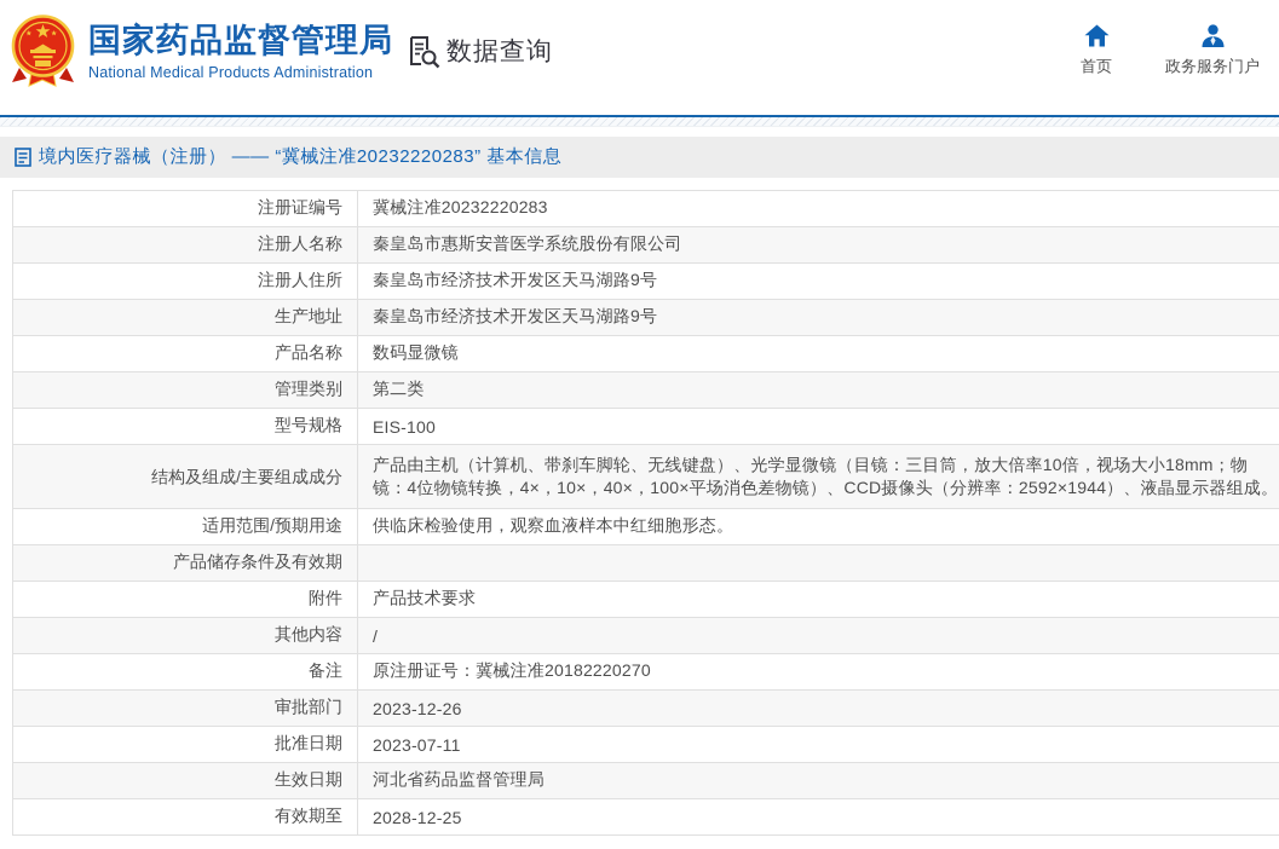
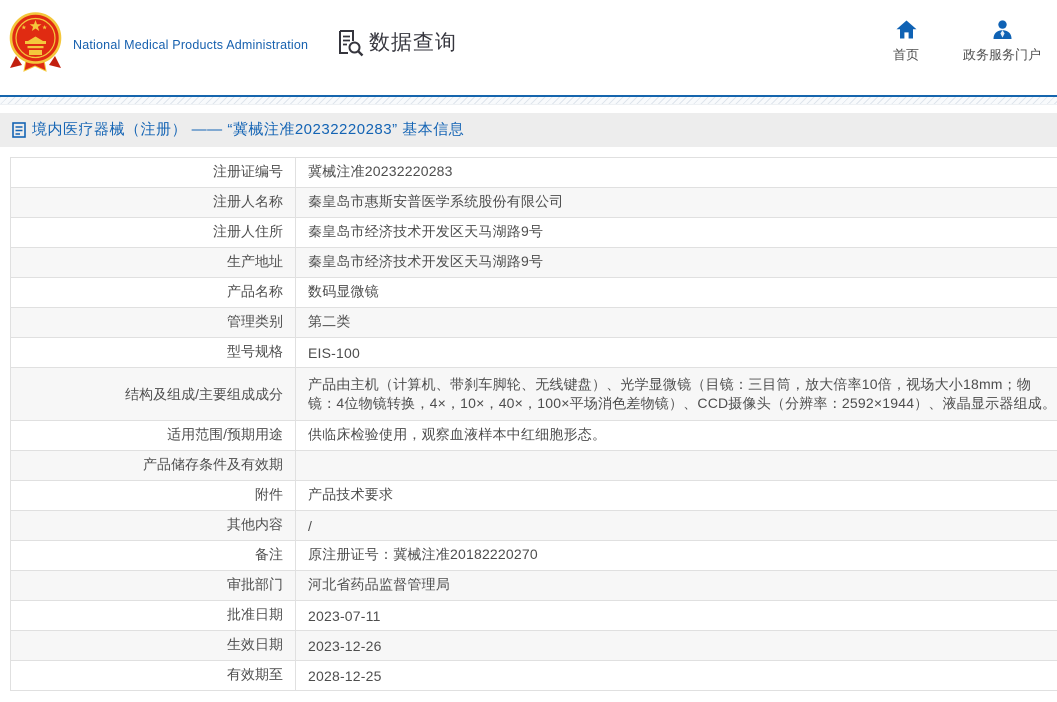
- 国家药品监督管理局
  National Medical Products Administration
  数据查询
  首页
  政务服务门户
  境内医疗器械（注册） —— “冀械注准20232220283” 基本信息
  注册证编号	冀械注准20232220283
  注册人名称	秦皇岛市惠斯安普医学系统股份有限公司
  注册人住所	秦皇岛市经济技术开发区天马湖路9号
  生产地址	秦皇岛市经济技术开发区天马湖路9号
  产品名称	数码显微镜
  管理类别	第二类
  型号规格	EIS-100
  结构及组成/主要组成成分	产品由主机（计算机、带刹车脚轮、无线键盘）、光学显微镜（目镜：三目筒，放大倍率10倍，视场大小18mm；物镜：4位物镜转换，4×，10×，40×，100×平场消色差物镜）、CCD摄像头（分辨率：2592×1944）、液晶显示器组成。
  适用范围/预期用途	供临床检验使用，观察血液样本中红细胞形态。
  产品储存条件及有效期
  附件	产品技术要求
  其他内容	/
  备注	原注册证号：冀械注准20182220270
- 审批部门	2023-12-26
+ 审批部门	河北省药品监督管理局
  批准日期	2023-07-11
- 生效日期	河北省药品监督管理局
+ 生效日期	2023-12-26
  有效期至	2028-12-25
